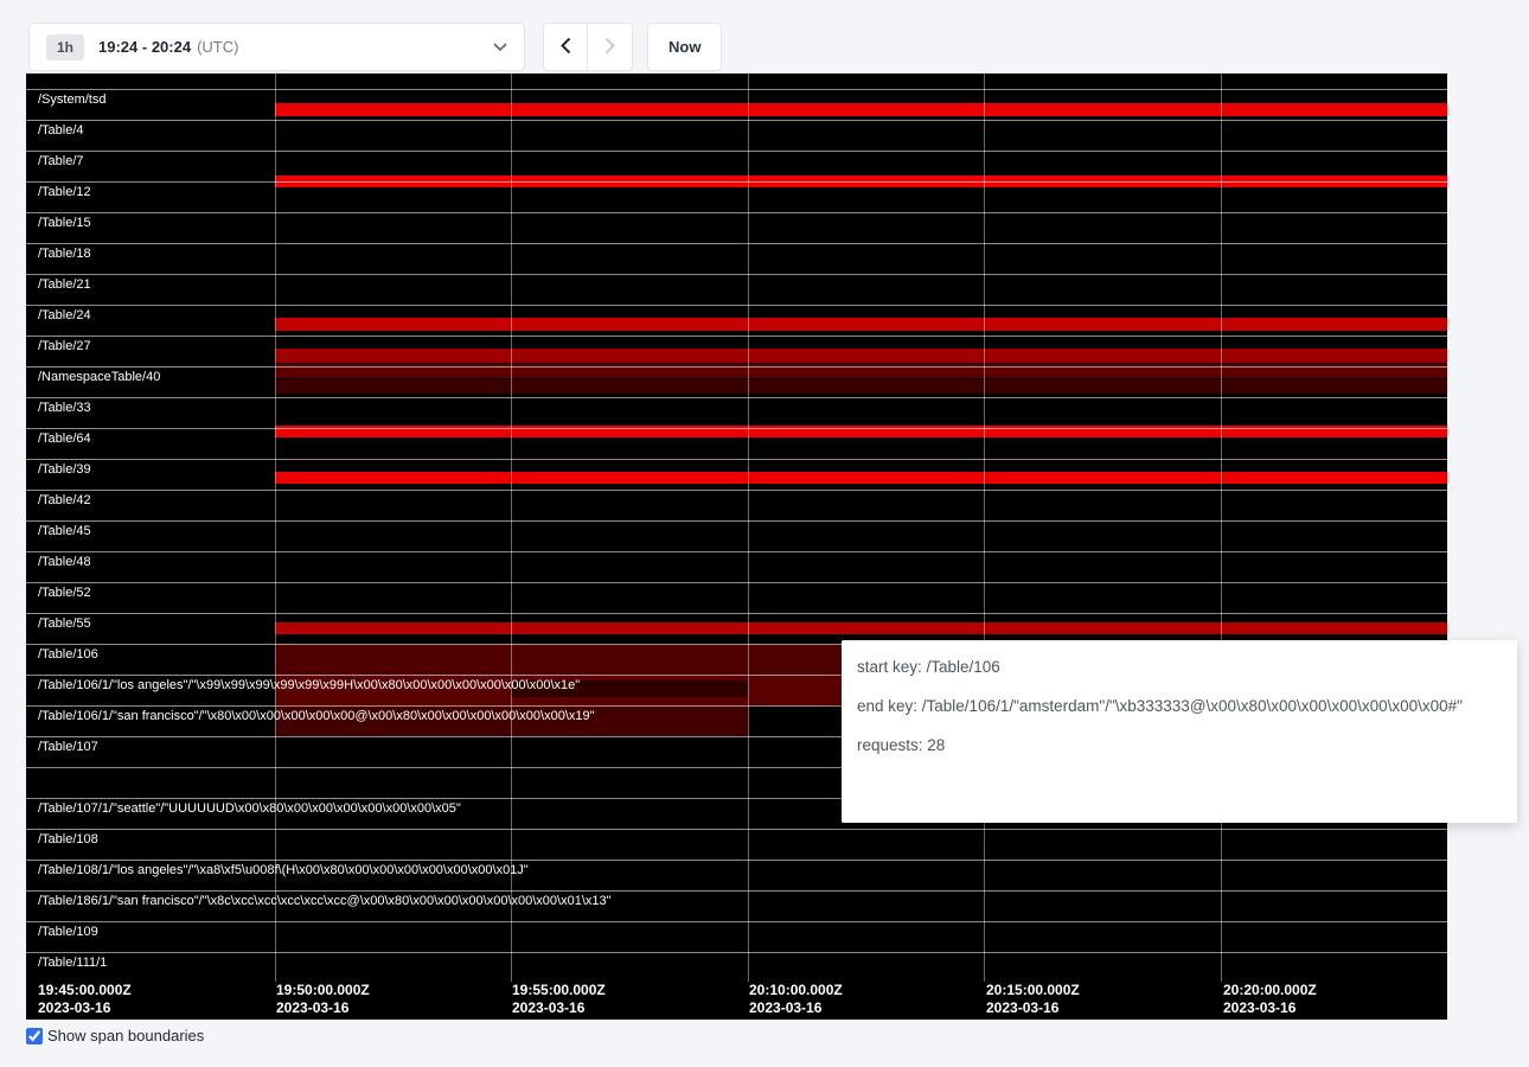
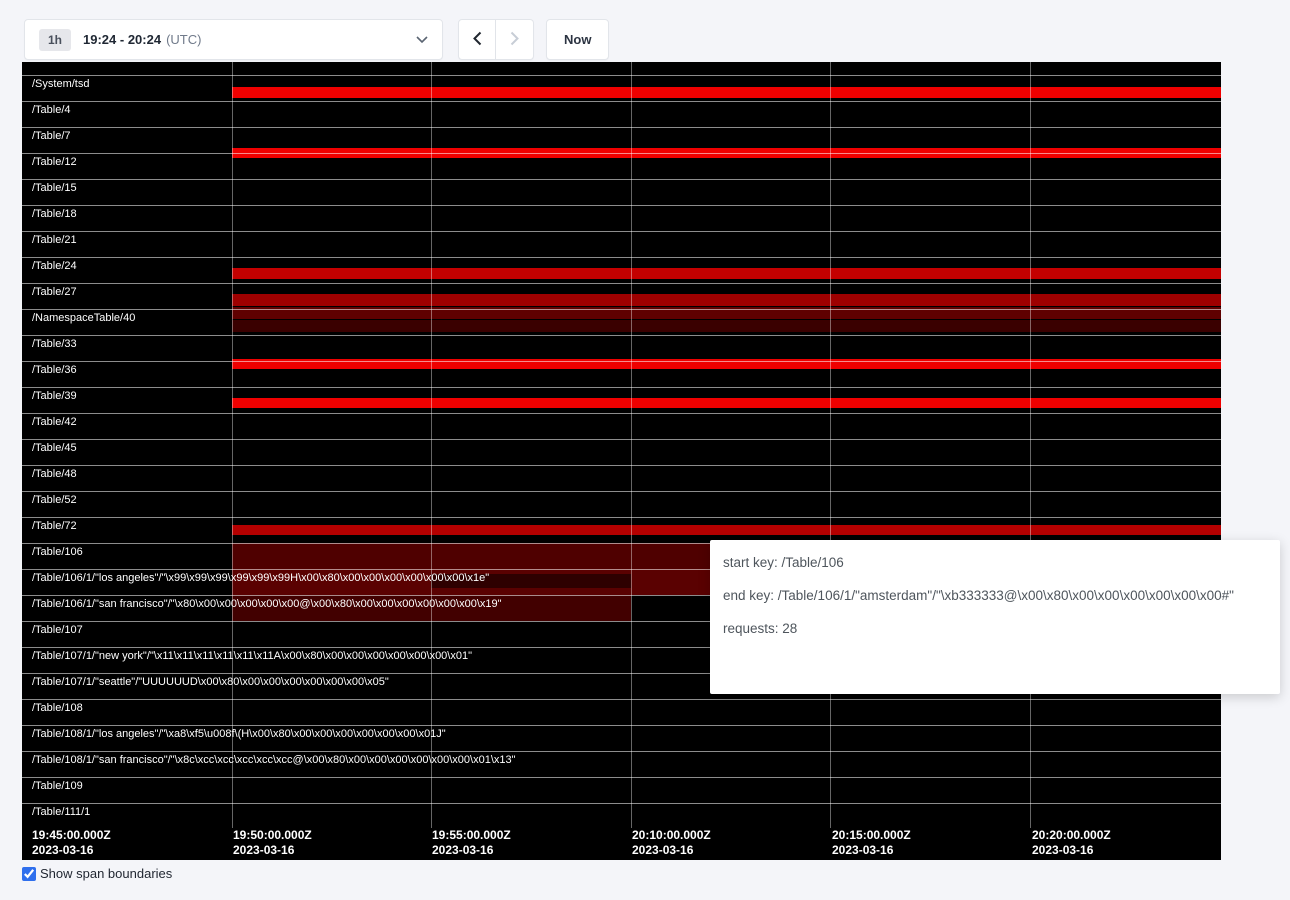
  1h
  19:24 - 20:24
  (UTC)
  Now
  /System/tsd
  /Table/4
  /Table/7
  /Table/12
  /Table/15
  /Table/18
  /Table/21
  /Table/24
  /Table/27
  /NamespaceTable/40
  /Table/33
- /Table/64
+ /Table/36
  /Table/39
  /Table/42
  /Table/45
  /Table/48
  /Table/52
- /Table/55
+ /Table/72
  /Table/106
  /Table/106/1/"los angeles"/"\x99\x99\x99\x99\x99\x99H\x00\x80\x00\x00\x00\x00\x00\x00\x1e"
  /Table/106/1/"san francisco"/"\x80\x00\x00\x00\x00\x00@\x00\x80\x00\x00\x00\x00\x00\x00\x19"
  /Table/107
+ /Table/107/1/"new york"/"\x11\x11\x11\x11\x11\x11A\x00\x80\x00\x00\x00\x00\x00\x00\x01"
  /Table/107/1/"seattle"/"UUUUUUD\x00\x80\x00\x00\x00\x00\x00\x00\x05"
  /Table/108
  /Table/108/1/"los angeles"/"\xa8\xf5\u008f\(H\x00\x80\x00\x00\x00\x00\x00\x00\x01J"
- /Table/186/1/"san francisco"/"\x8c\xcc\xcc\xcc\xcc\xcc@\x00\x80\x00\x00\x00\x00\x00\x00\x01\x13"
+ /Table/108/1/"san francisco"/"\x8c\xcc\xcc\xcc\xcc\xcc@\x00\x80\x00\x00\x00\x00\x00\x00\x01\x13"
  /Table/109
  /Table/111/1
  19:45:00.000Z
  2023-03-16
  19:50:00.000Z
  2023-03-16
  19:55:00.000Z
  2023-03-16
  20:10:00.000Z
  2023-03-16
  20:15:00.000Z
  2023-03-16
  20:20:00.000Z
  2023-03-16
  start key: /Table/106
  end key: /Table/106/1/"amsterdam"/"\xb333333@\x00\x80\x00\x00\x00\x00\x00\x00#"
  requests: 28
  Show span boundaries
